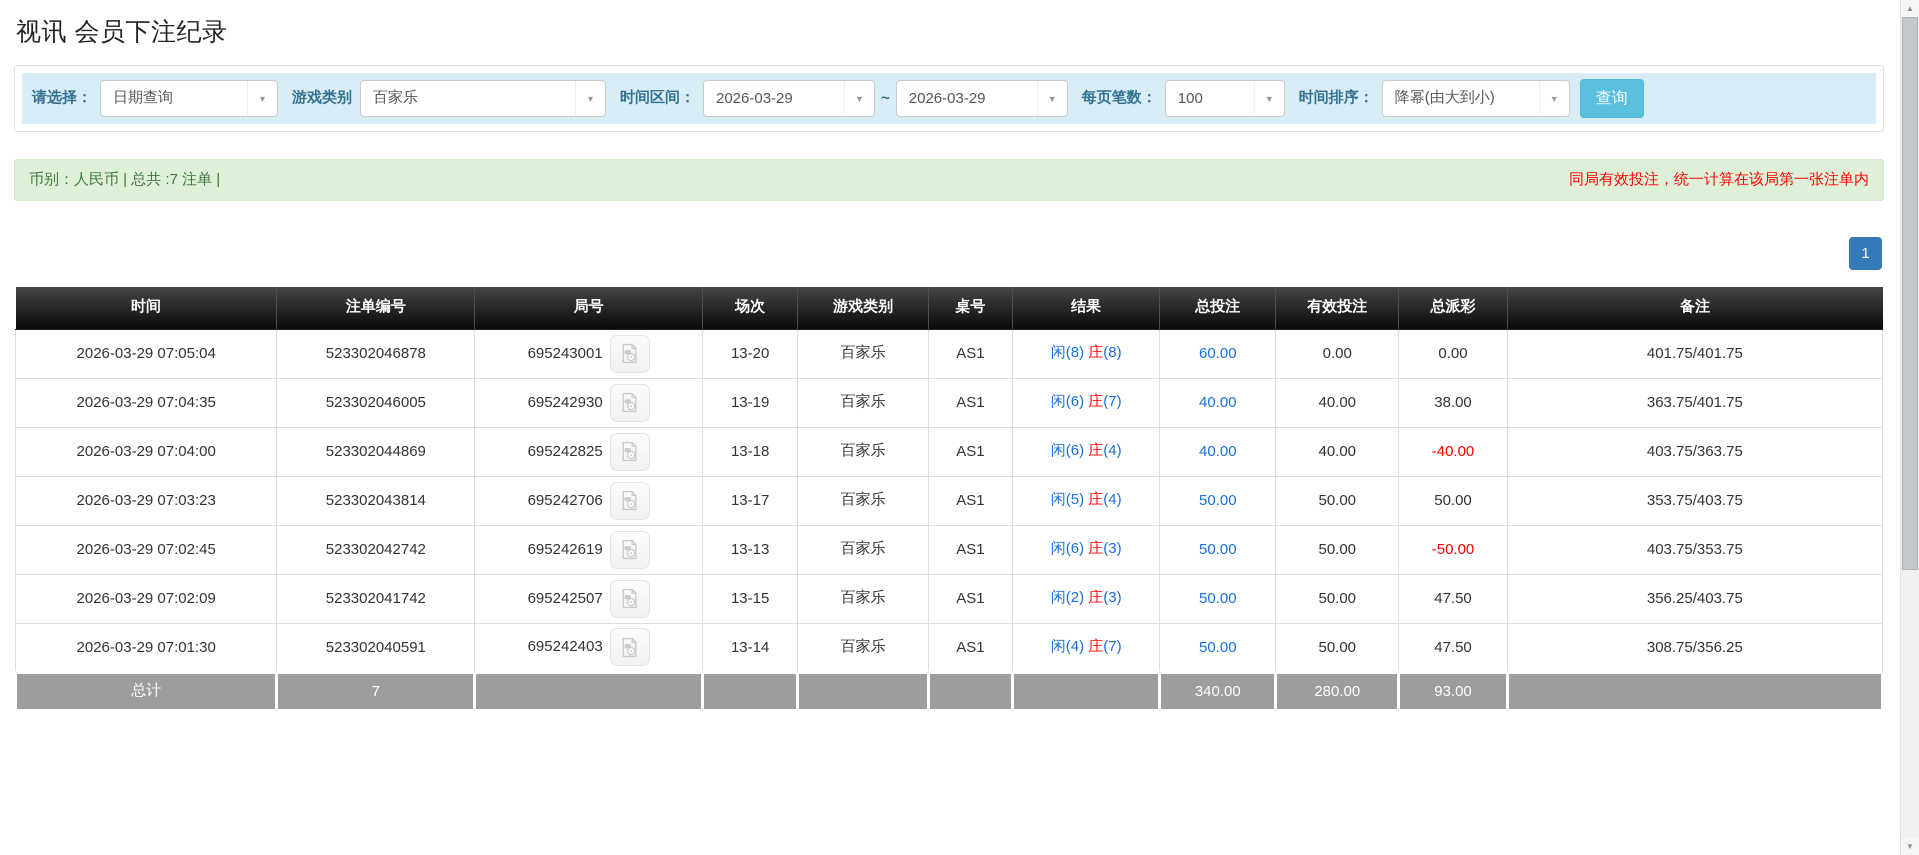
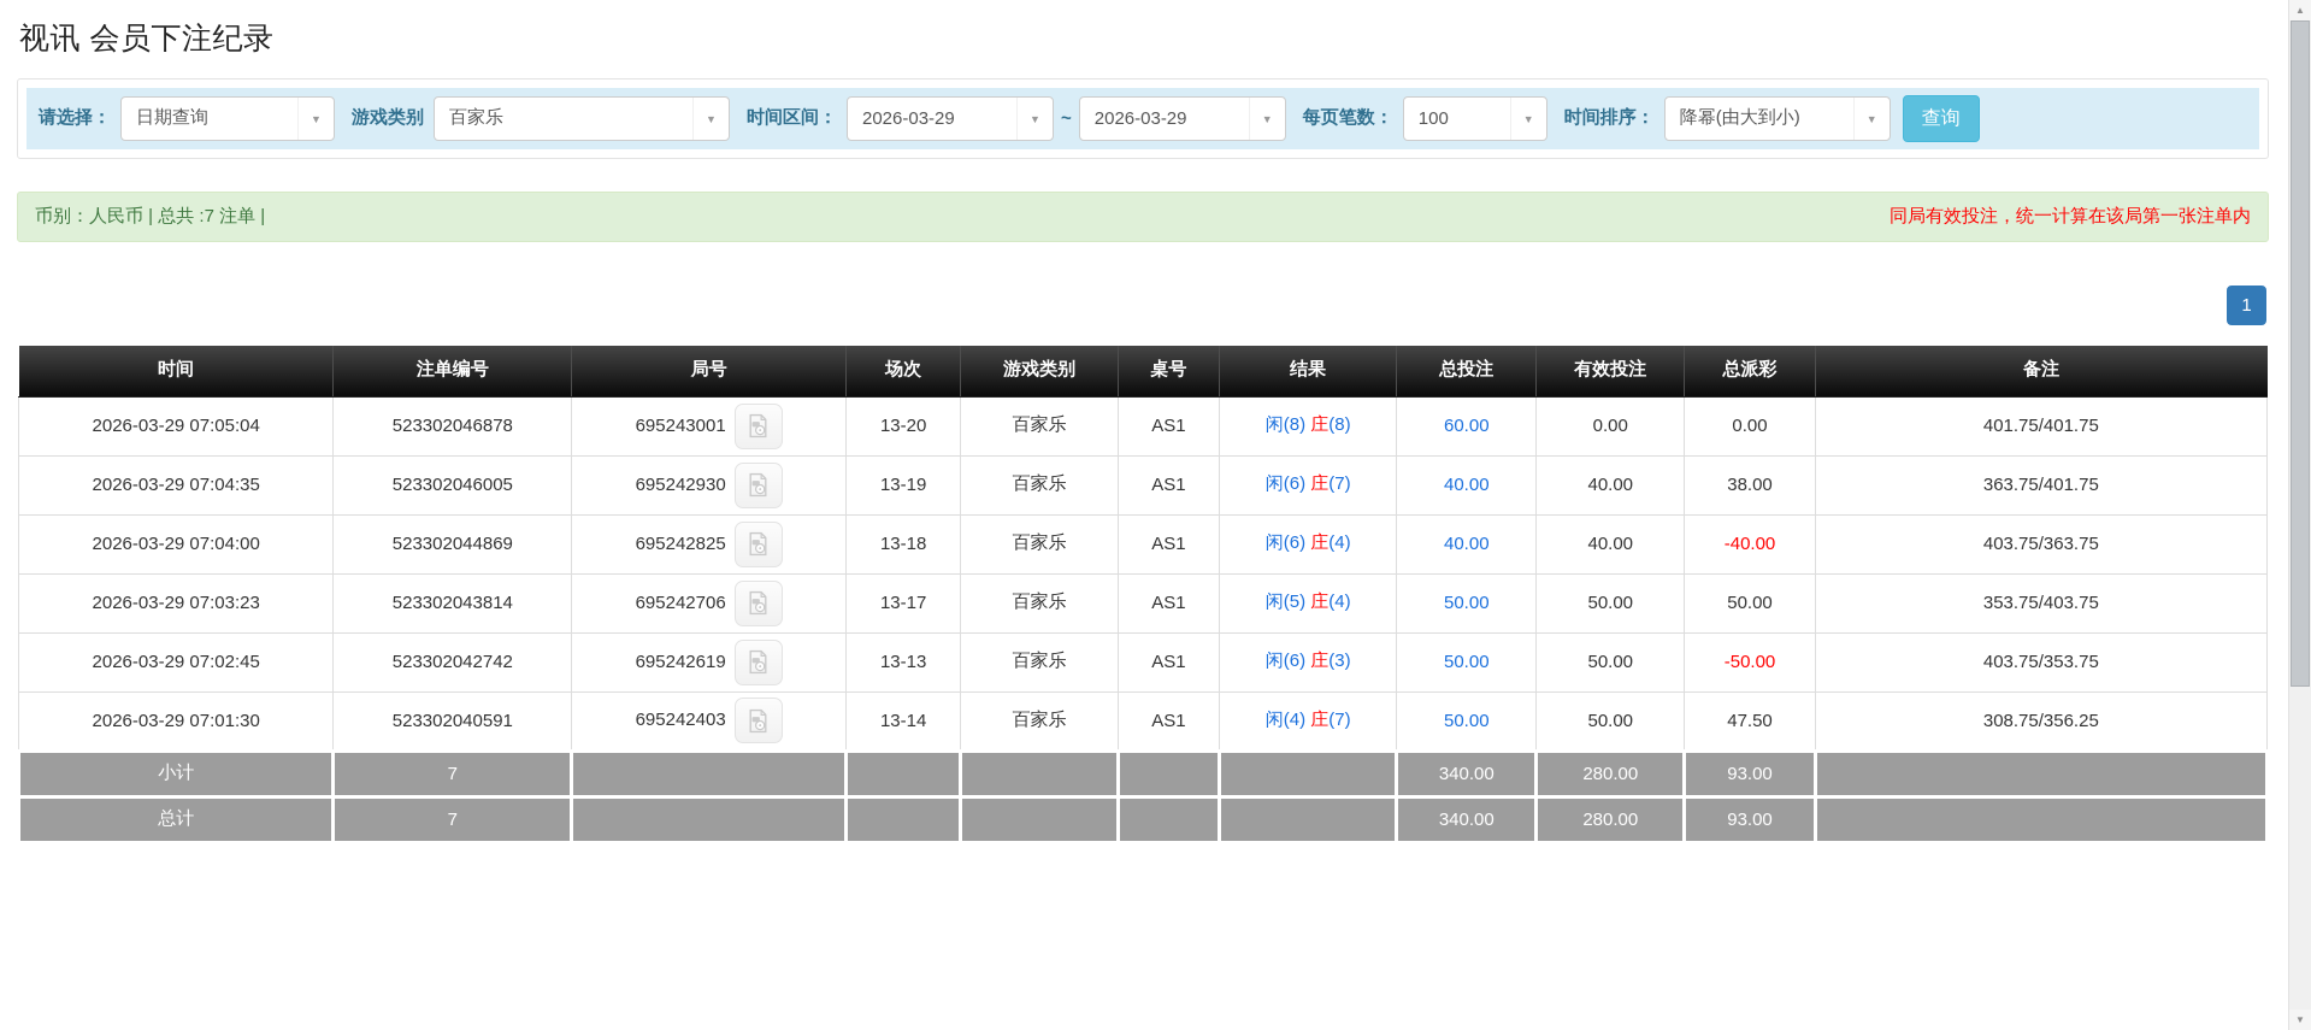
  视讯 会员下注纪录
  请选择：
  日期查询
  ▼
  游戏类别
  百家乐
  ▼
  时间区间：
  2026-03-29
  ▼
  ~
  2026-03-29
  ▼
  每页笔数：
  100
  ▼
  时间排序：
  降幂(由大到小)
  ▼
  查询
  币别：人民币 | 总共 :7 注单 |
  同局有效投注，统一计算在该局第一张注单内
  1
  时间	注单编号	局号	场次	游戏类别	桌号	结果	总投注	有效投注	总派彩	备注
  2026-03-29 07:05:04	523302046878	695243001	13-20	百家乐	AS1	闲(8) 庄(8)	60.00	0.00	0.00	401.75/401.75
  2026-03-29 07:04:35	523302046005	695242930	13-19	百家乐	AS1	闲(6) 庄(7)	40.00	40.00	38.00	363.75/401.75
  2026-03-29 07:04:00	523302044869	695242825	13-18	百家乐	AS1	闲(6) 庄(4)	40.00	40.00	-40.00	403.75/363.75
  2026-03-29 07:03:23	523302043814	695242706	13-17	百家乐	AS1	闲(5) 庄(4)	50.00	50.00	50.00	353.75/403.75
  2026-03-29 07:02:45	523302042742	695242619	13-13	百家乐	AS1	闲(6) 庄(3)	50.00	50.00	-50.00	403.75/353.75
- 2026-03-29 07:02:09	523302041742	695242507	13-15	百家乐	AS1	闲(2) 庄(3)	50.00	50.00	47.50	356.25/403.75
  2026-03-29 07:01:30	523302040591	695242403	13-14	百家乐	AS1	闲(4) 庄(7)	50.00	50.00	47.50	308.75/356.25
+ 小计	7						340.00	280.00	93.00
  总计	7						340.00	280.00	93.00
  ▲
  ▼
